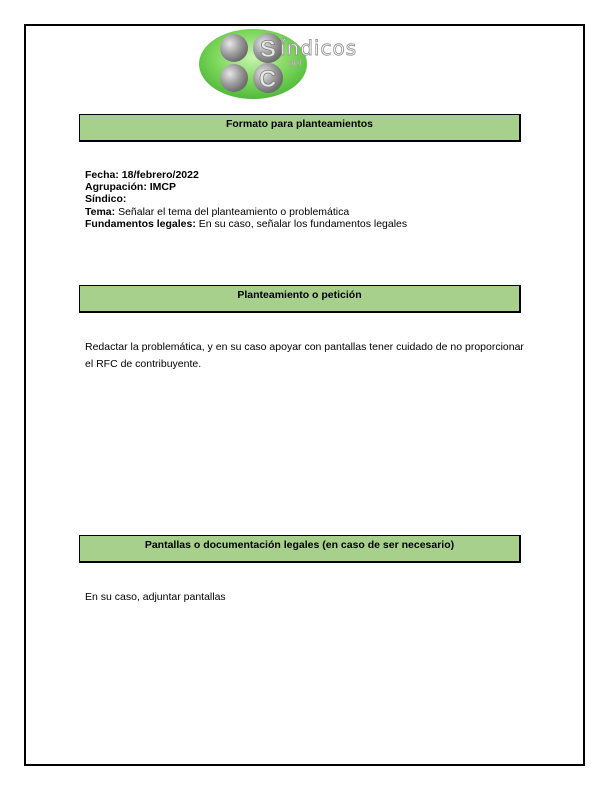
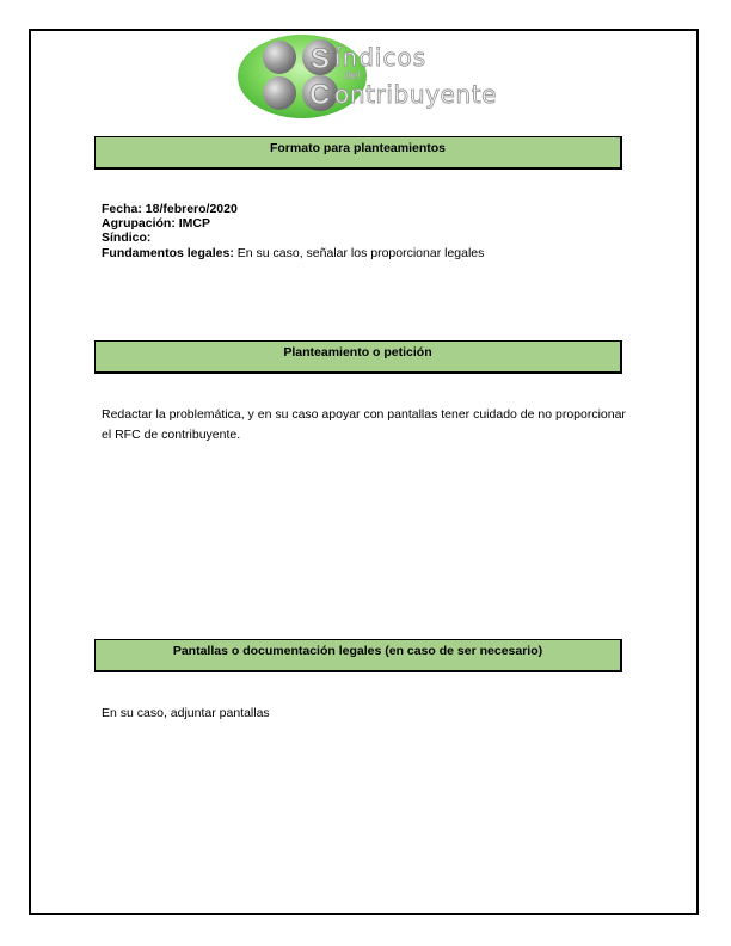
  S
  C
  índicos
  del
+ ontribuyente
  Formato para planteamientos
- Fecha: 18/febrero/2022
+ Fecha: 18/febrero/2020
  Agrupación: IMCP
  Síndico:
- Tema: Señalar el tema del planteamiento o problemática
- Fundamentos legales: En su caso, señalar los fundamentos legales
+ Fundamentos legales: En su caso, señalar los proporcionar legales
  Planteamiento o petición
  Redactar la problemática, y en su caso apoyar con pantallas tener cuidado de no proporcionar el RFC de contribuyente.
  Pantallas o documentación legales (en caso de ser necesario)
  En su caso, adjuntar pantallas
